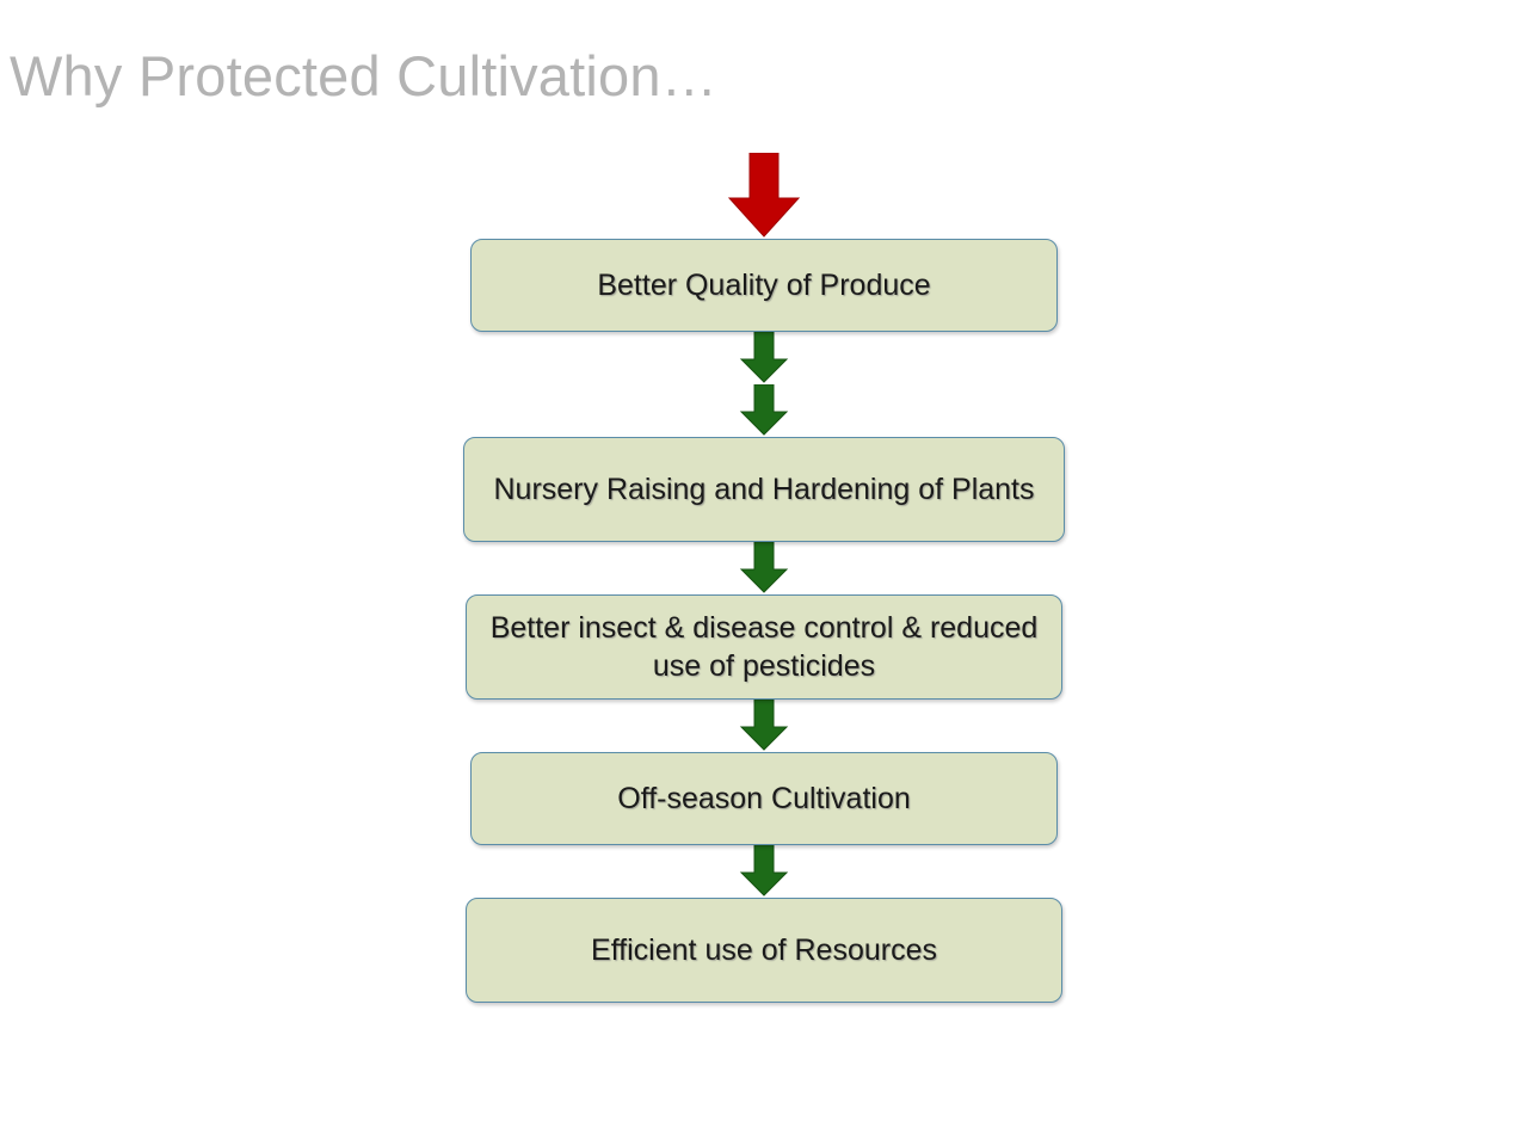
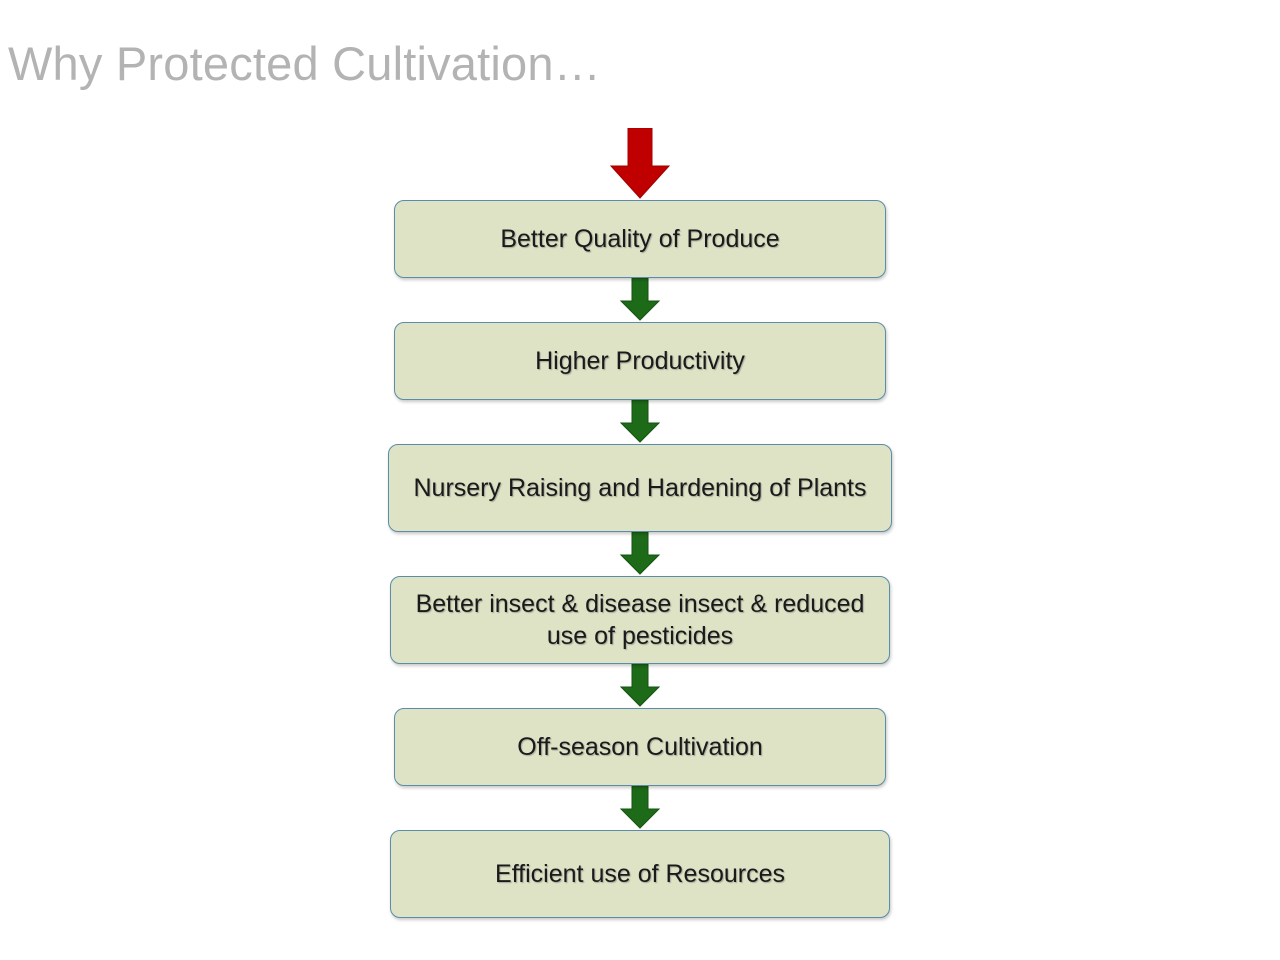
  Why Protected Cultivation…
  Better Quality of Produce
+ Higher Productivity
  Nursery Raising and Hardening of Plants
- Better insect & disease control & reduced use of pesticides
+ Better insect & disease insect & reduced use of pesticides
  Off-season Cultivation
  Efficient use of Resources
